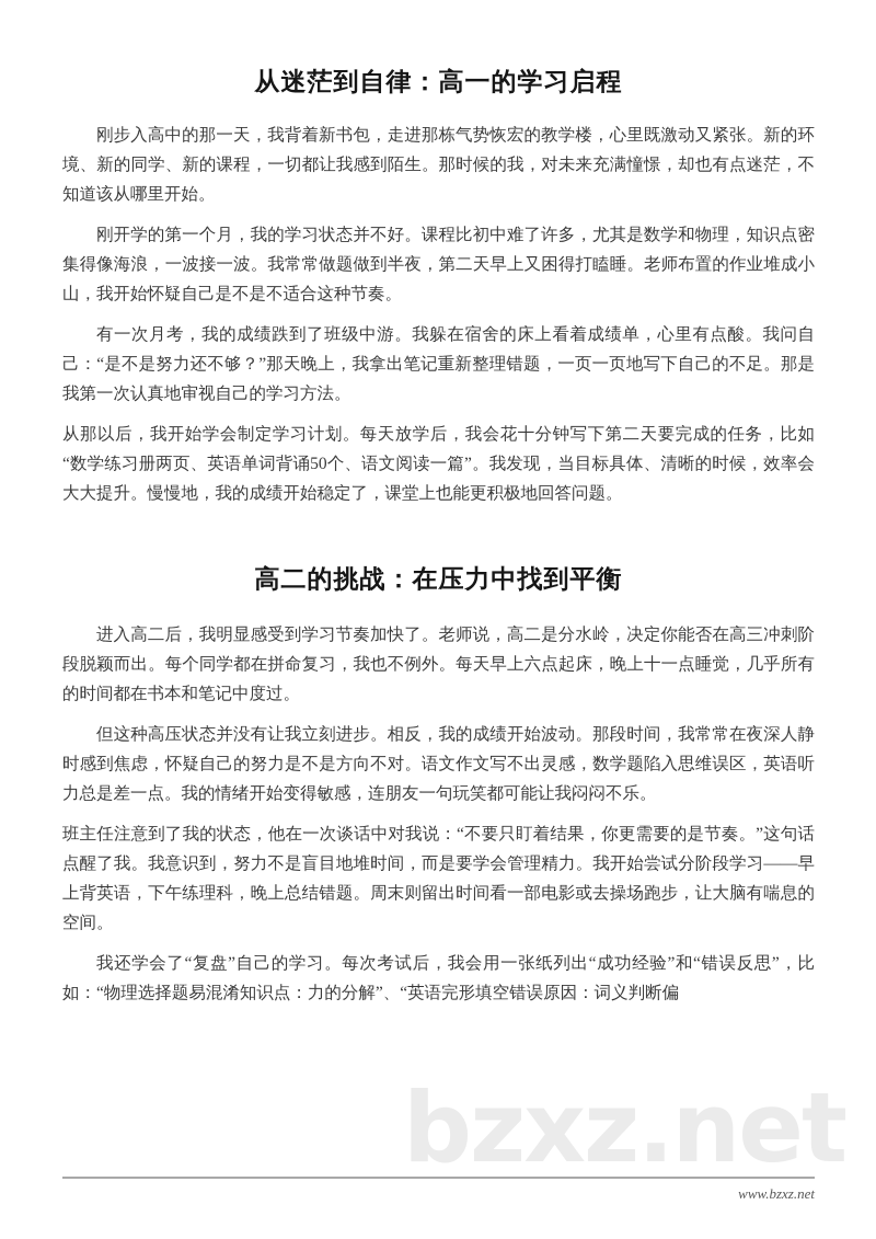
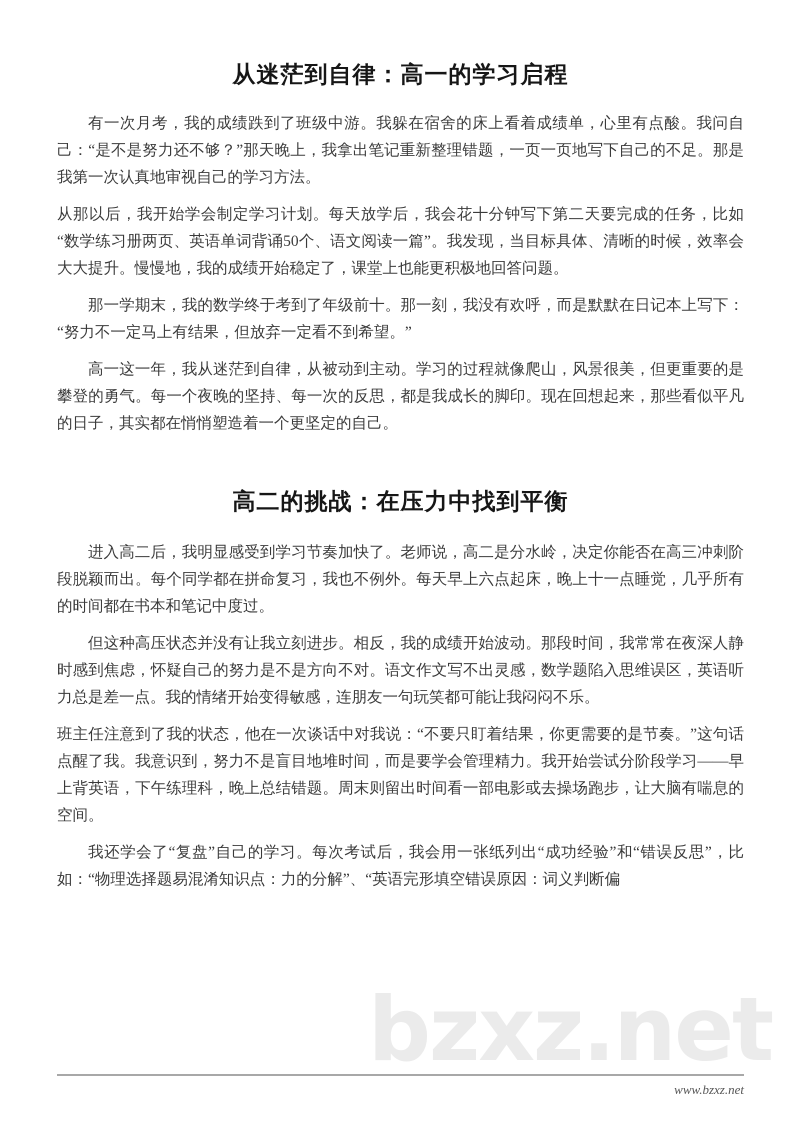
  bzxz.net
  从迷茫到自律：高一的学习启程
- 刚步入高中的那一天，我背着新书包，走进那栋气势恢宏的教学楼，心里既激动又紧张。新的环境、新的同学、新的课程，一切都让我感到陌生。那时候的我，对未来充满憧憬，却也有点迷茫，不知道该从哪里开始。
- 刚开学的第一个月，我的学习状态并不好。课程比初中难了许多，尤其是数学和物理，知识点密集得像海浪，一波接一波。我常常做题做到半夜，第二天早上又困得打瞌睡。老师布置的作业堆成小山，我开始怀疑自己是不是不适合这种节奏。
  有一次月考，我的成绩跌到了班级中游。我躲在宿舍的床上看着成绩单，心里有点酸。我问自己：“是不是努力还不够？”那天晚上，我拿出笔记重新整理错题，一页一页地写下自己的不足。那是我第一次认真地审视自己的学习方法。
  从那以后，我开始学会制定学习计划。每天放学后，我会花十分钟写下第二天要完成的任务，比如“数学练习册两页、英语单词背诵50个、语文阅读一篇”。我发现，当目标具体、清晰的时候，效率会大大提升。慢慢地，我的成绩开始稳定了，课堂上也能更积极地回答问题。
+ 那一学期末，我的数学终于考到了年级前十。那一刻，我没有欢呼，而是默默在日记本上写下：“努力不一定马上有结果，但放弃一定看不到希望。”
+ 高一这一年，我从迷茫到自律，从被动到主动。学习的过程就像爬山，风景很美，但更重要的是攀登的勇气。每一个夜晚的坚持、每一次的反思，都是我成长的脚印。现在回想起来，那些看似平凡的日子，其实都在悄悄塑造着一个更坚定的自己。
  高二的挑战：在压力中找到平衡
  进入高二后，我明显感受到学习节奏加快了。老师说，高二是分水岭，决定你能否在高三冲刺阶段脱颖而出。每个同学都在拼命复习，我也不例外。每天早上六点起床，晚上十一点睡觉，几乎所有的时间都在书本和笔记中度过。
  但这种高压状态并没有让我立刻进步。相反，我的成绩开始波动。那段时间，我常常在夜深人静时感到焦虑，怀疑自己的努力是不是方向不对。语文作文写不出灵感，数学题陷入思维误区，英语听力总是差一点。我的情绪开始变得敏感，连朋友一句玩笑都可能让我闷闷不乐。
  班主任注意到了我的状态，他在一次谈话中对我说：“不要只盯着结果，你更需要的是节奏。”这句话点醒了我。我意识到，努力不是盲目地堆时间，而是要学会管理精力。我开始尝试分阶段学习——早上背英语，下午练理科，晚上总结错题。周末则留出时间看一部电影或去操场跑步，让大脑有喘息的空间。
  我还学会了“复盘”自己的学习。每次考试后，我会用一张纸列出“成功经验”和“错误反思”，比如：“物理选择题易混淆知识点：力的分解”、“英语完形填空错误原因：词义判断偏
  www.bzxz.net
